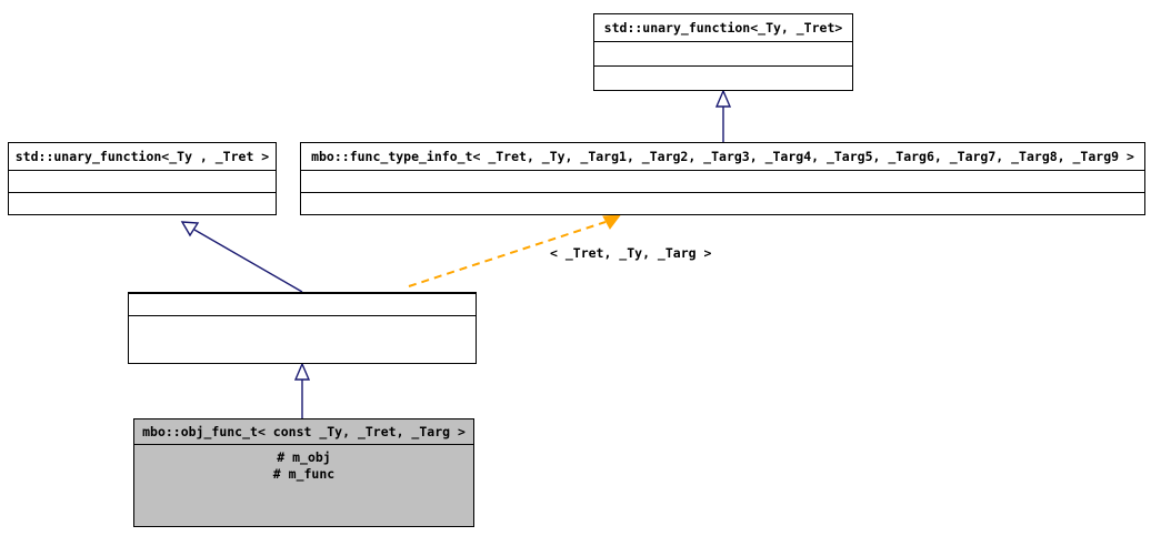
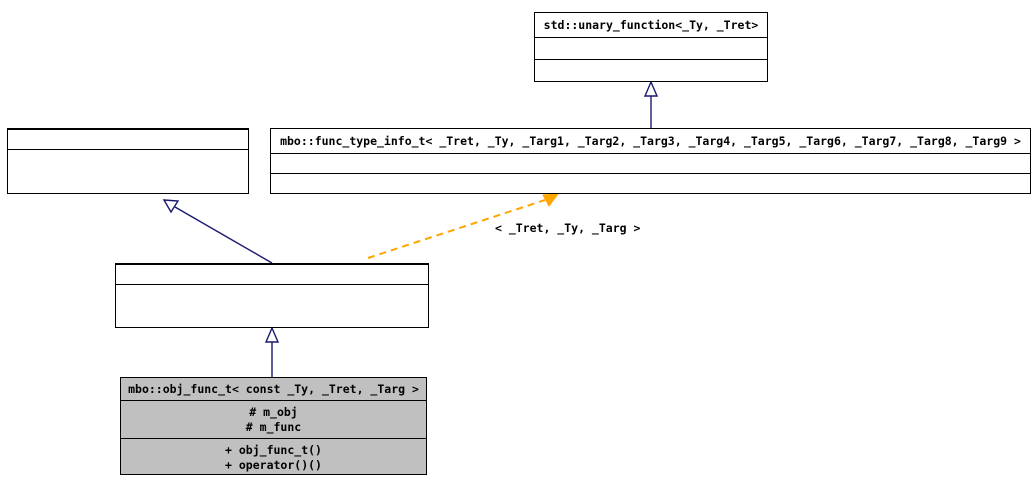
  std::unary_function<_Ty, _Tret>
- std::unary_function<_Ty , _Tret >
  mbo::func_type_info_t< _Tret, _Ty, _Targ1, _Targ2, _Targ3, _Targ4, _Targ5, _Targ6, _Targ7, _Targ8, _Targ9 >
  mbo::obj_func_t< const _Ty, _Tret, _Targ >
  # m_obj
  # m_func
+ + obj_func_t()
+ + operator()()
  < _Tret, _Ty, _Targ >
